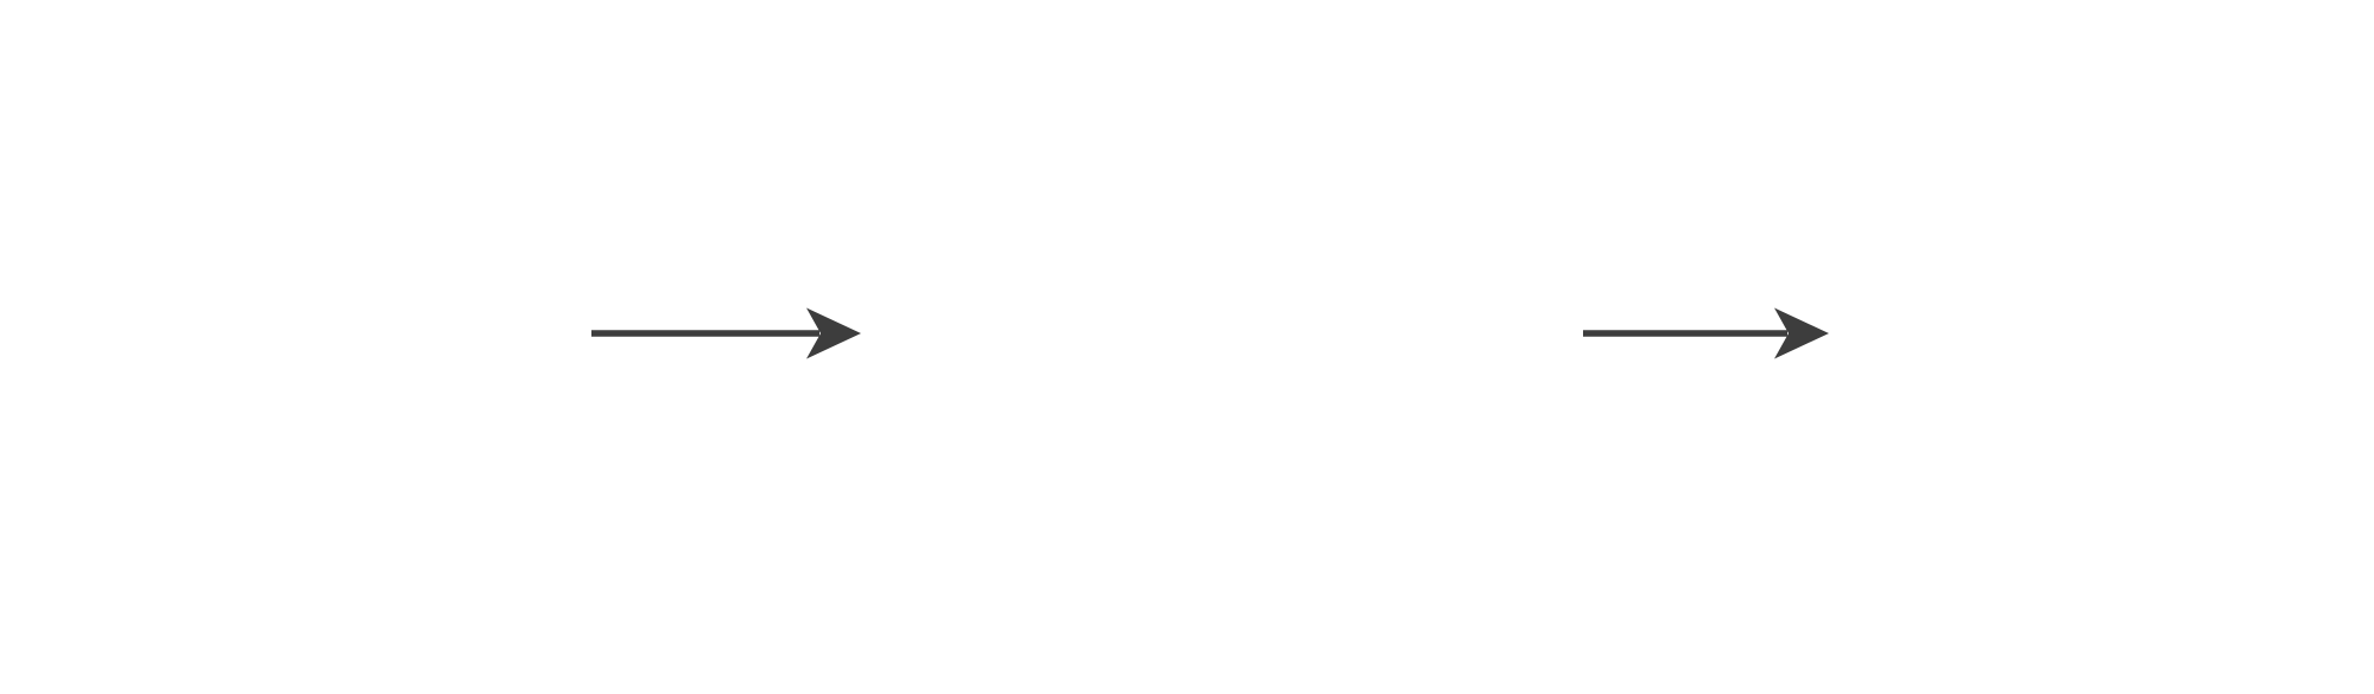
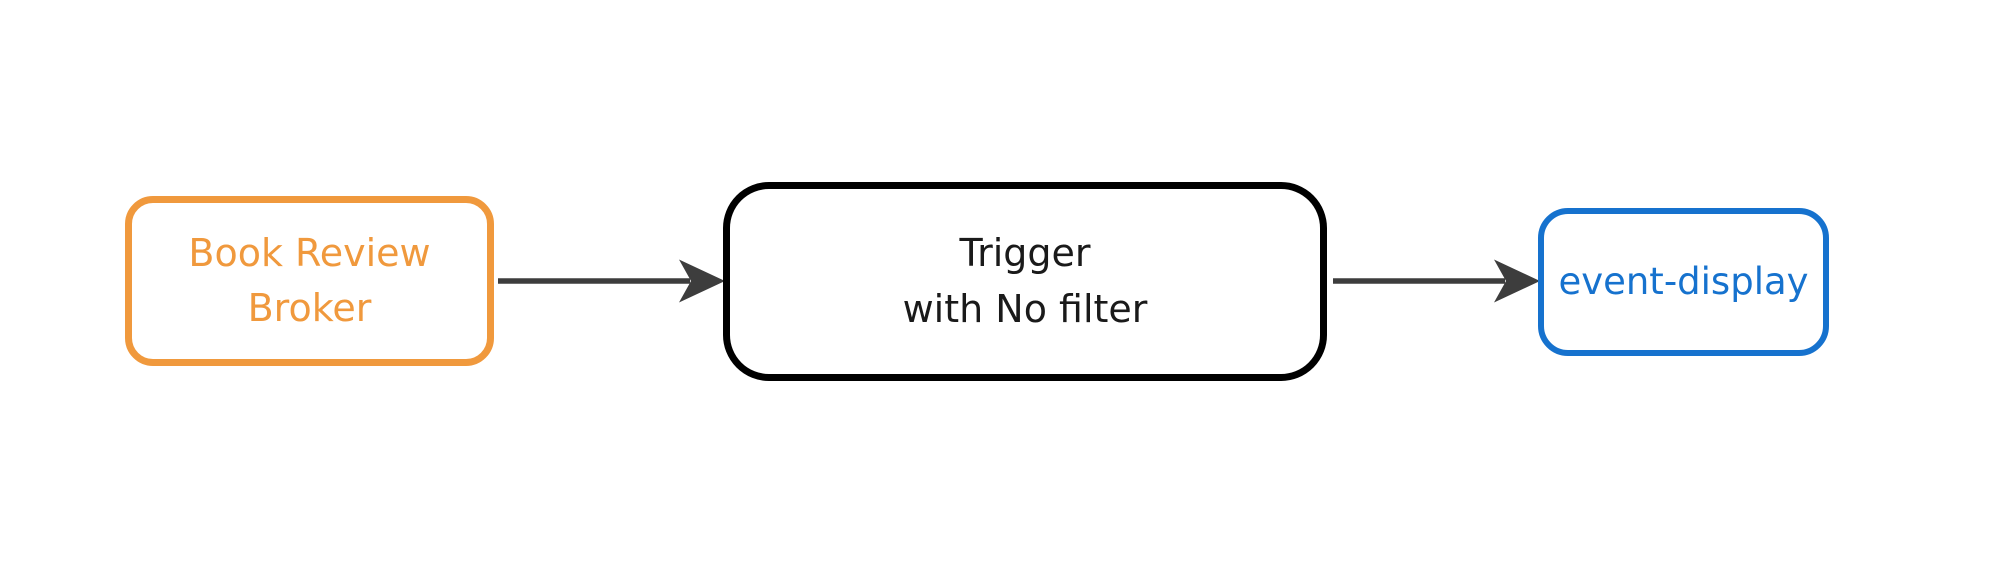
+ Book Review
+ Broker
+ Trigger
+ with No filter
+ event-display
